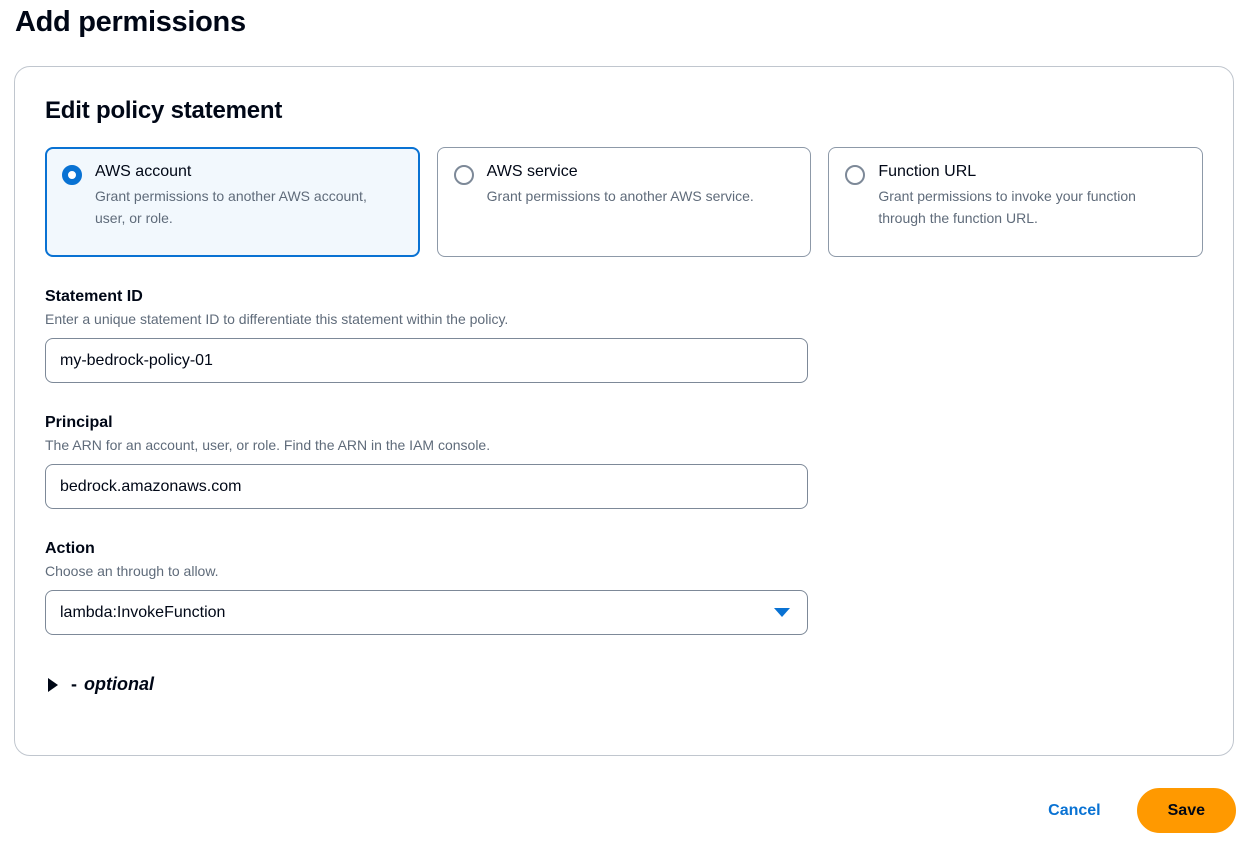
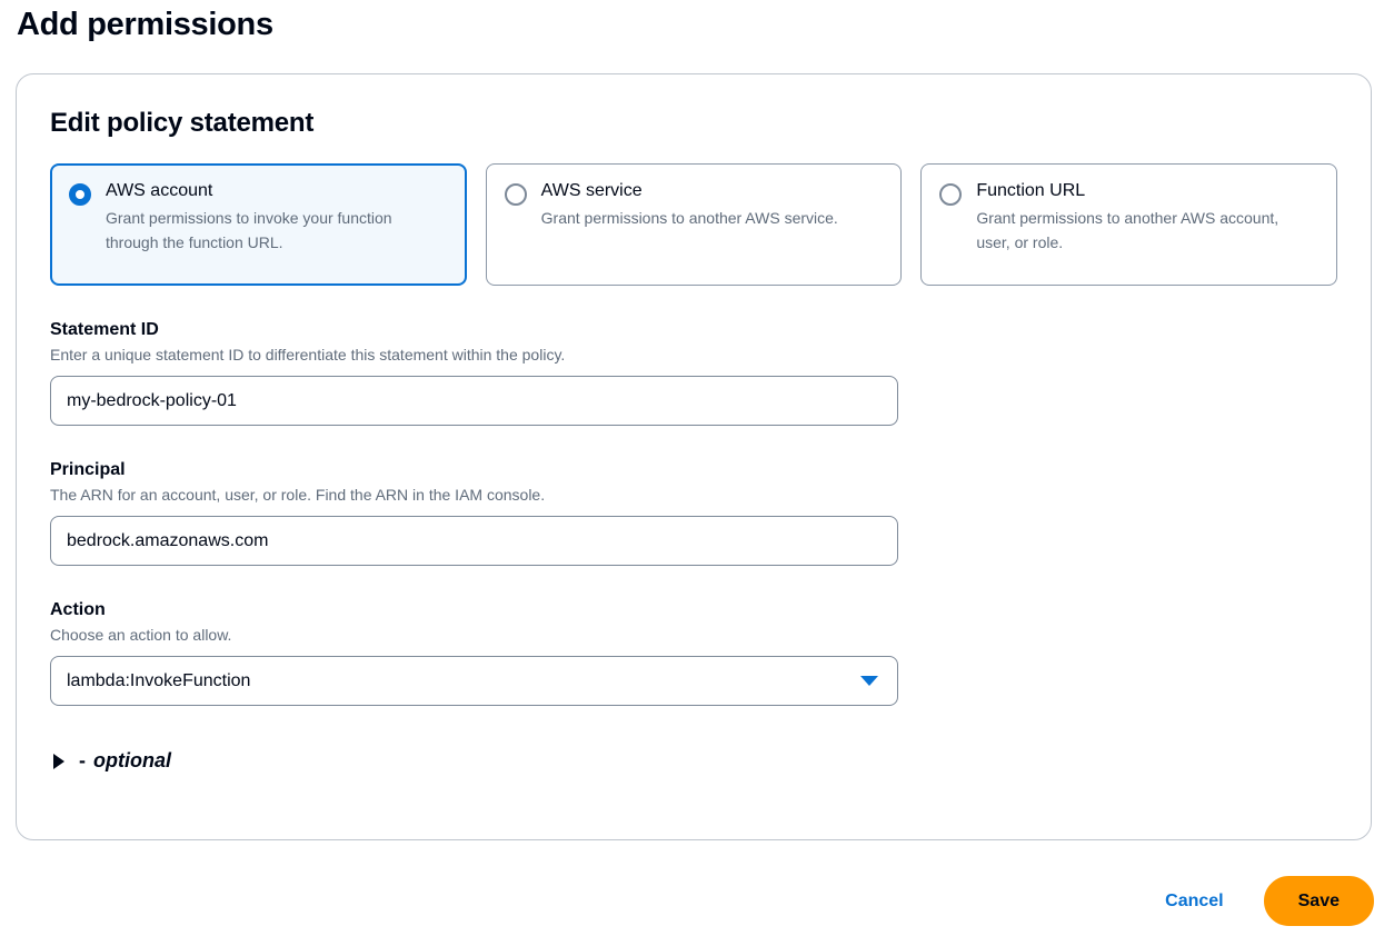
  Add permissions
  Edit policy statement
  AWS account
- Grant permissions to another AWS account, user, or role.
+ Grant permissions to invoke your function through the function URL.
  AWS service
  Grant permissions to another AWS service.
  Function URL
- Grant permissions to invoke your function through the function URL.
+ Grant permissions to another AWS account, user, or role.
  Statement ID
  Enter a unique statement ID to differentiate this statement within the policy.
  my-bedrock-policy-01
  Principal
  The ARN for an account, user, or role. Find the ARN in the IAM console.
  bedrock.amazonaws.com
  Action
- Choose an through to allow.
+ Choose an action to allow.
  lambda:InvokeFunction
  -
  optional
  Cancel
  Save
